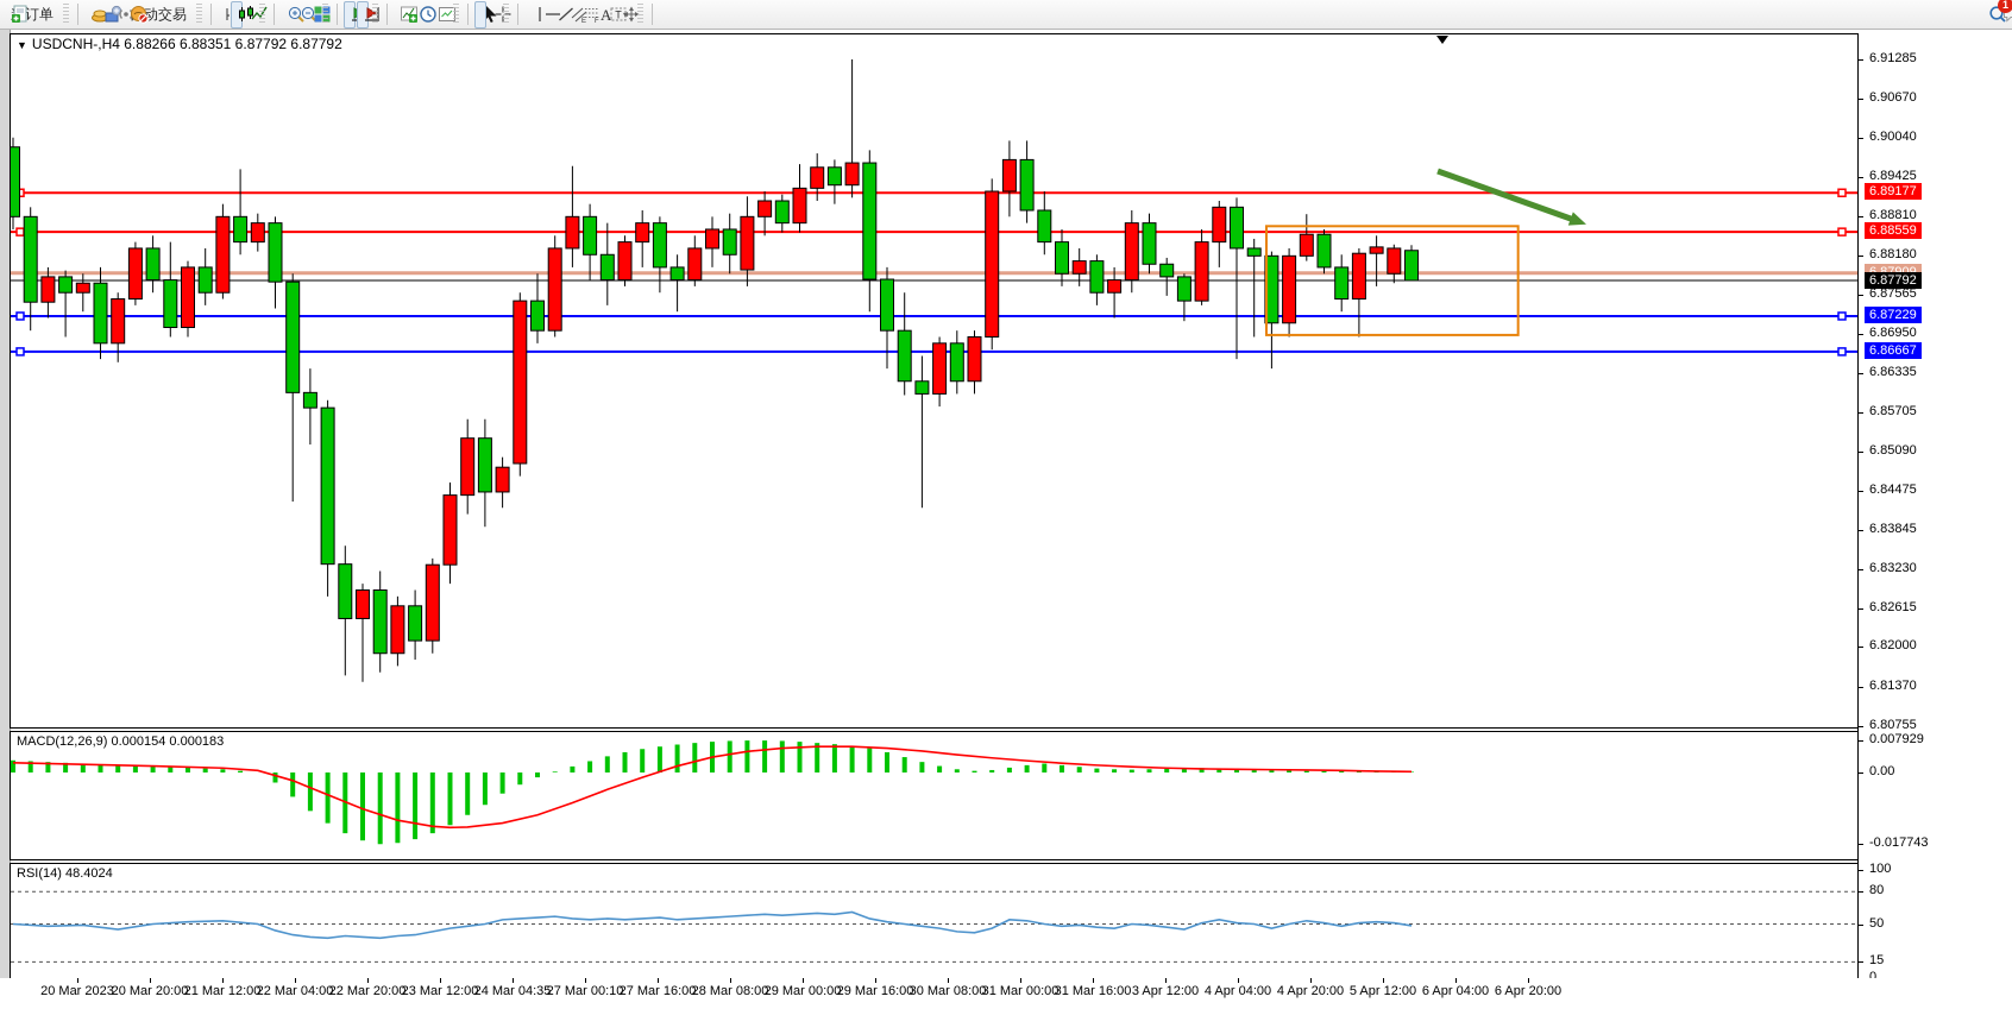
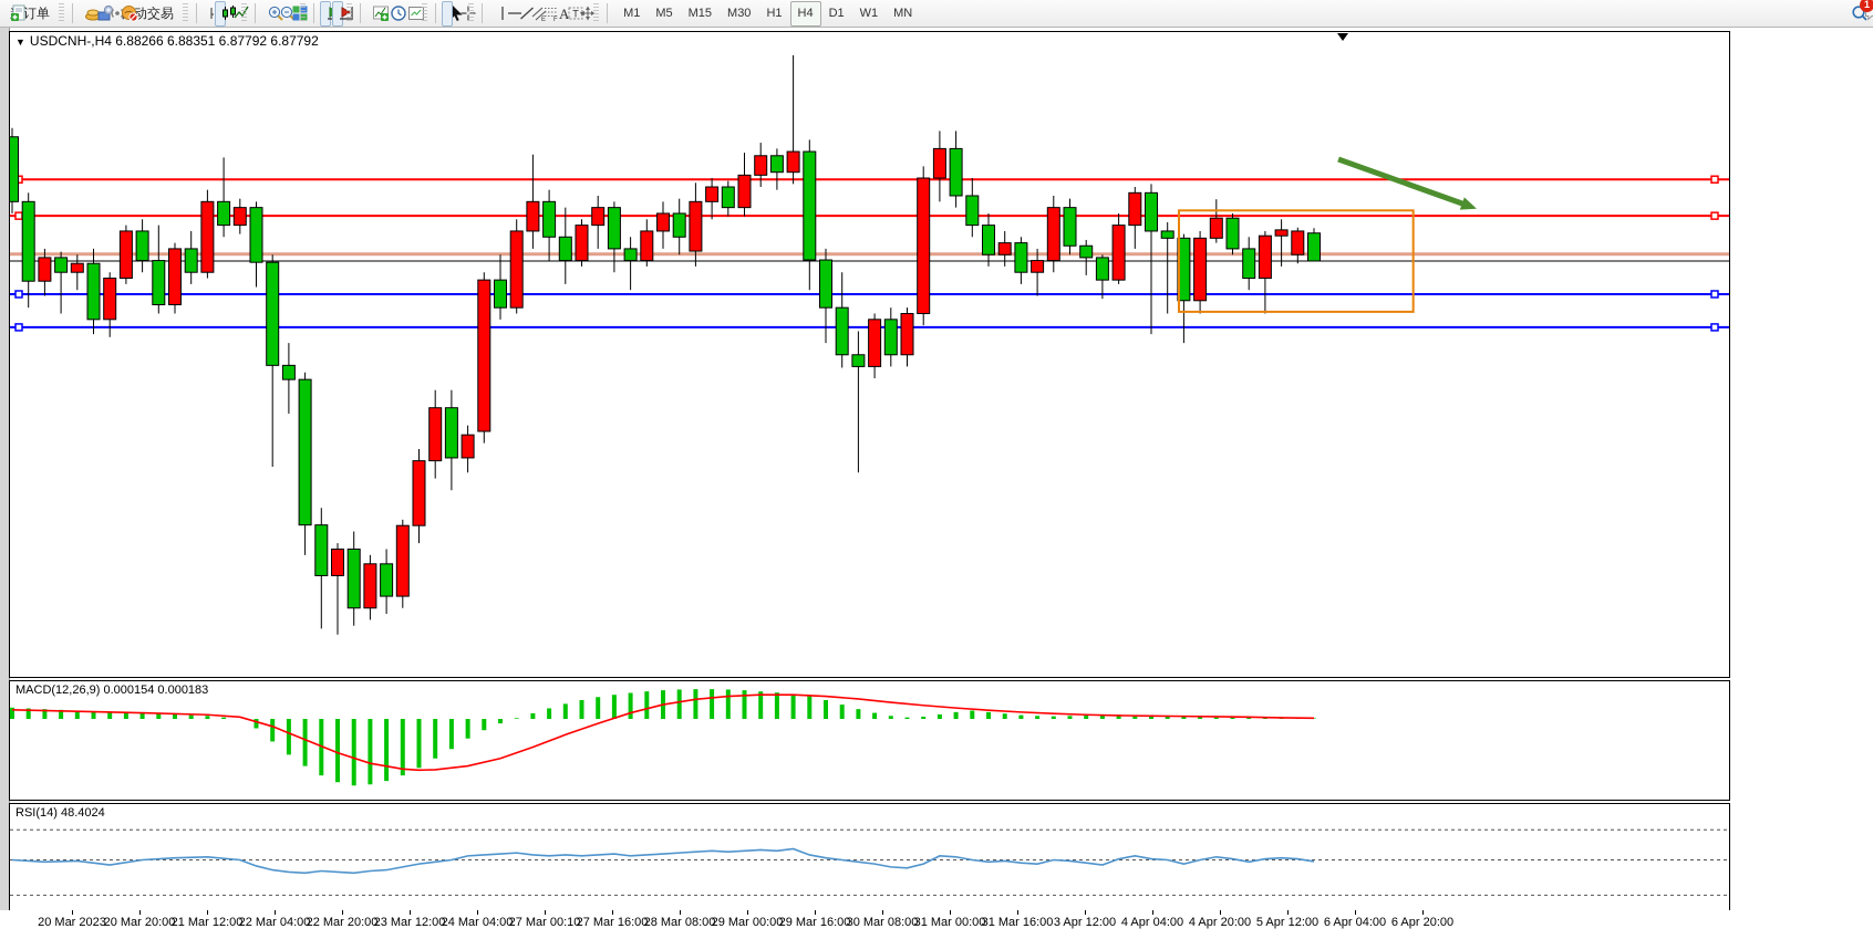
  动交易
  A
  T
+ M1
+ M5
+ M15
+ M30
+ H1
+ H4
+ D1
+ W1
+ MN
  1
  ▼ USDCNH-,H4 6.88266 6.88351 6.87792 6.87792
  MACD(12,26,9) 0.000154 0.000183
  RSI(14) 48.4024
- 6.91285
- 6.90670
- 6.90040
- 6.89425
- 6.88810
- 6.88180
- 6.87565
- 6.86950
- 6.86335
- 6.85705
- 6.85090
- 6.84475
- 6.83845
- 6.83230
- 6.82615
- 6.82000
- 6.81370
- 6.80755
- 6.89177
- 6.88559
- 6.87229
- 6.86667
- 6.87792
- 0.007929
- 0.00
- -0.017743
- 100
- 80
- 50
- 15
- 0
  20 Mar 2023
  20 Mar 20:00
  21 Mar 12:00
  22 Mar 04:00
  22 Mar 20:00
  23 Mar 12:00
- 24 Mar 04:35
+ 24 Mar 04:00
  27 Mar 00:10
  27 Mar 16:00
  28 Mar 08:00
  29 Mar 00:00
  29 Mar 16:00
  30 Mar 08:00
  31 Mar 00:00
  31 Mar 16:00
  3 Apr 12:00
  4 Apr 04:00
  4 Apr 20:00
  5 Apr 12:00
  6 Apr 04:00
  6 Apr 20:00
